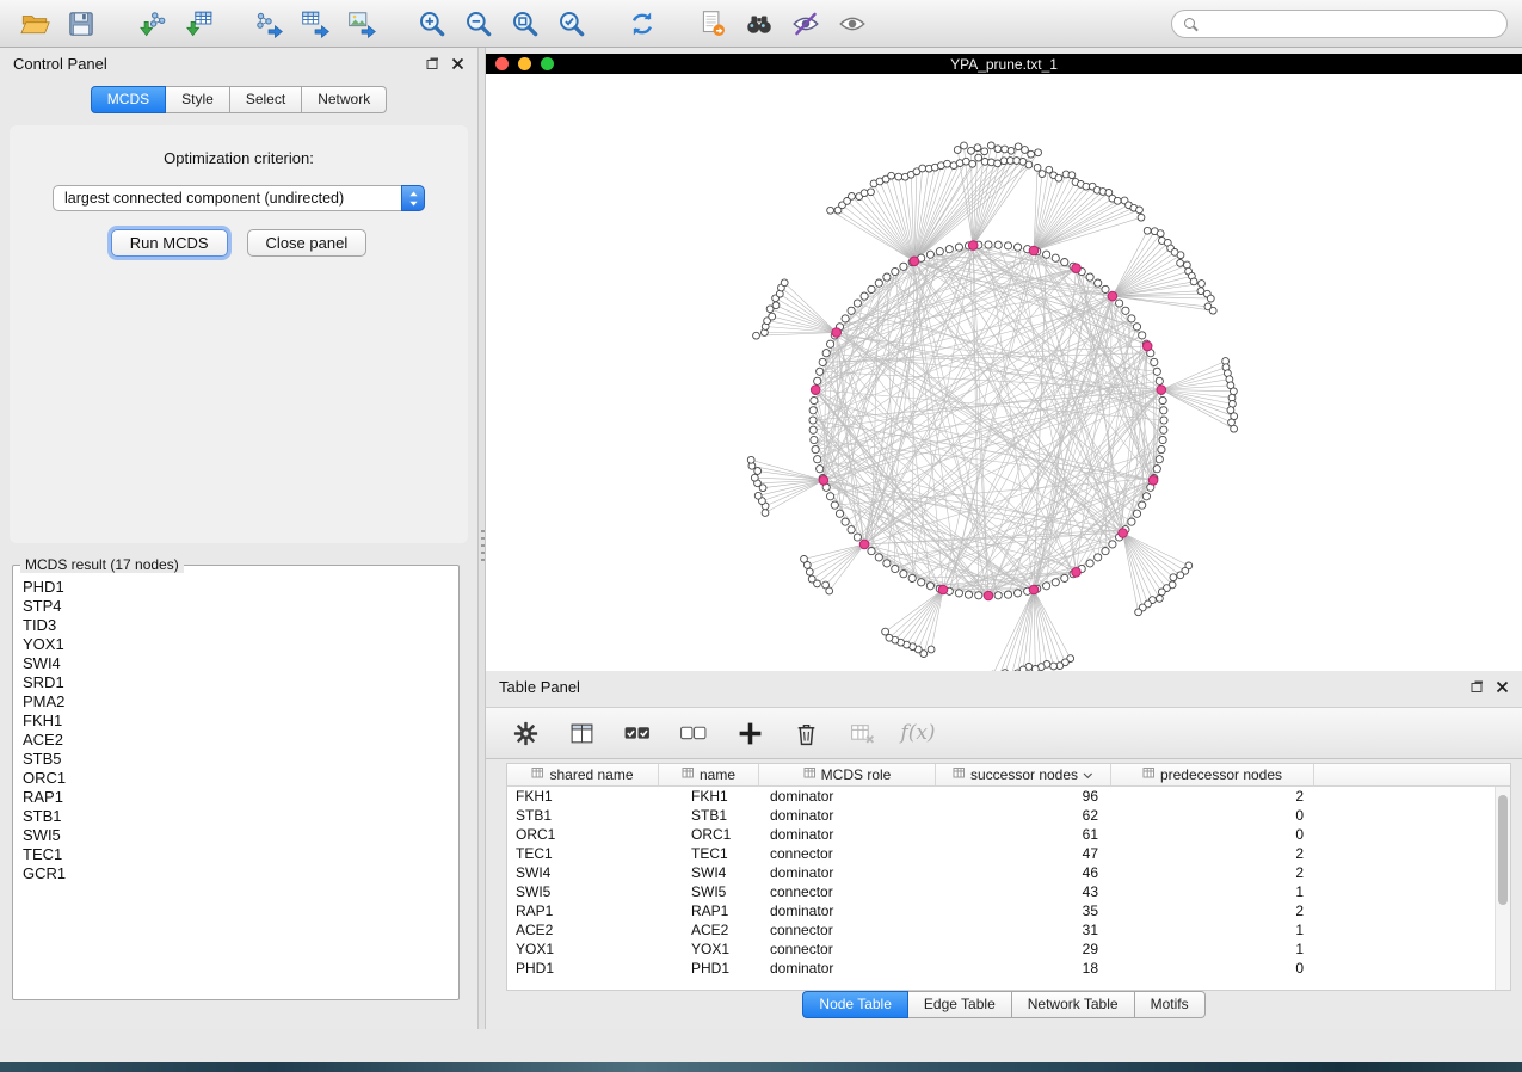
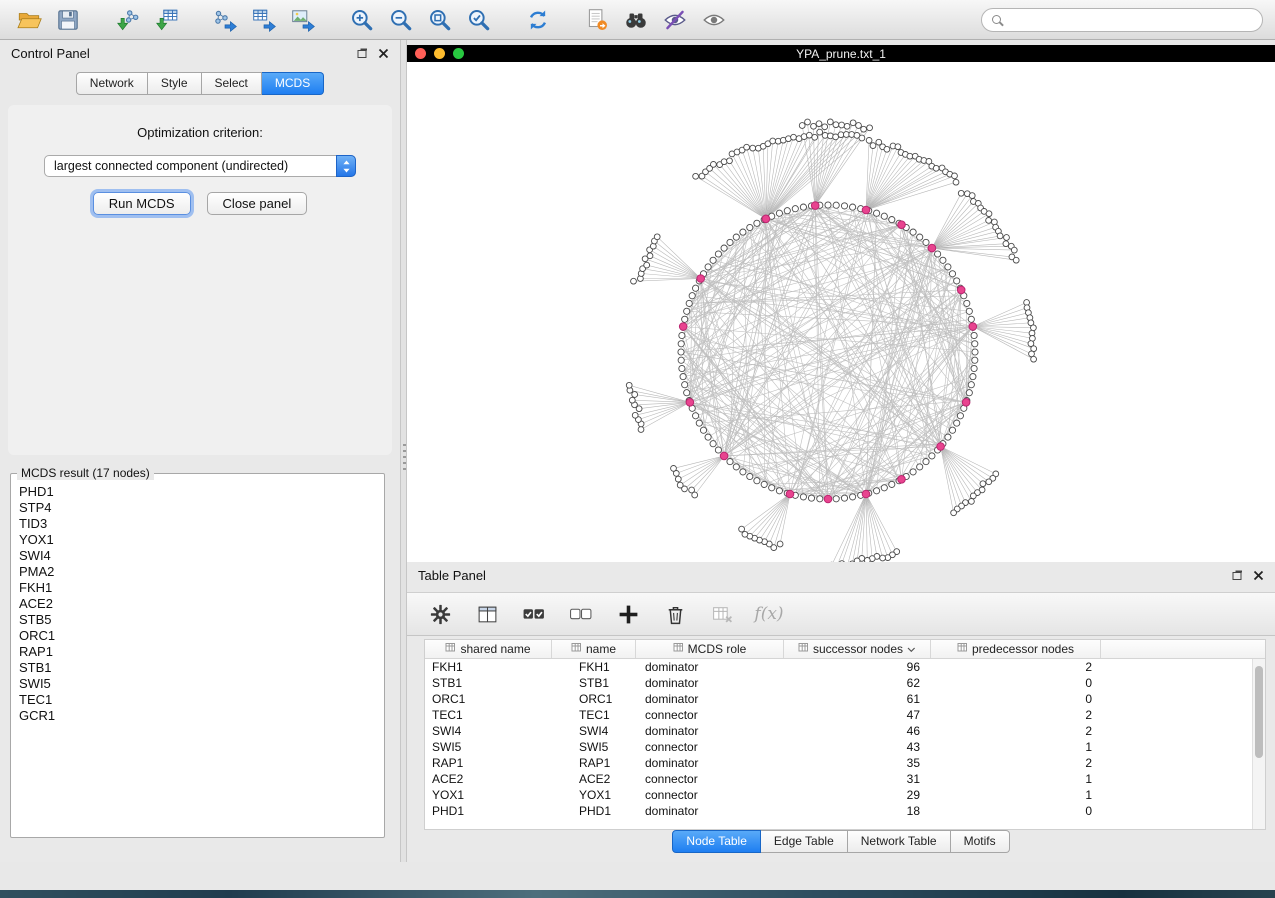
  Control Panel
- MCDS
+ Network
  Style
  Select
- Network
+ MCDS
  Optimization criterion:
  largest connected component (undirected)
  Run MCDS
  Close panel
  MCDS result (17 nodes)
  PHD1
  STP4
  TID3
  YOX1
  SWI4
- SRD1
  PMA2
  FKH1
  ACE2
  STB5
  ORC1
  RAP1
  STB1
  SWI5
  TEC1
  GCR1
  YPA_prune.txt_1
  Table Panel
  f(x)
  shared name
  name
  MCDS role
  successor nodes
  predecessor nodes
  FKH1
  FKH1
  dominator
  96
  2
  STB1
  STB1
  dominator
  62
  0
  ORC1
  ORC1
  dominator
  61
  0
  TEC1
  TEC1
  connector
  47
  2
  SWI4
  SWI4
  dominator
  46
  2
  SWI5
  SWI5
  connector
  43
  1
  RAP1
  RAP1
  dominator
  35
  2
  ACE2
  ACE2
  connector
  31
  1
  YOX1
  YOX1
  connector
  29
  1
  PHD1
  PHD1
  dominator
  18
  0
  Node Table
  Edge Table
  Network Table
  Motifs
